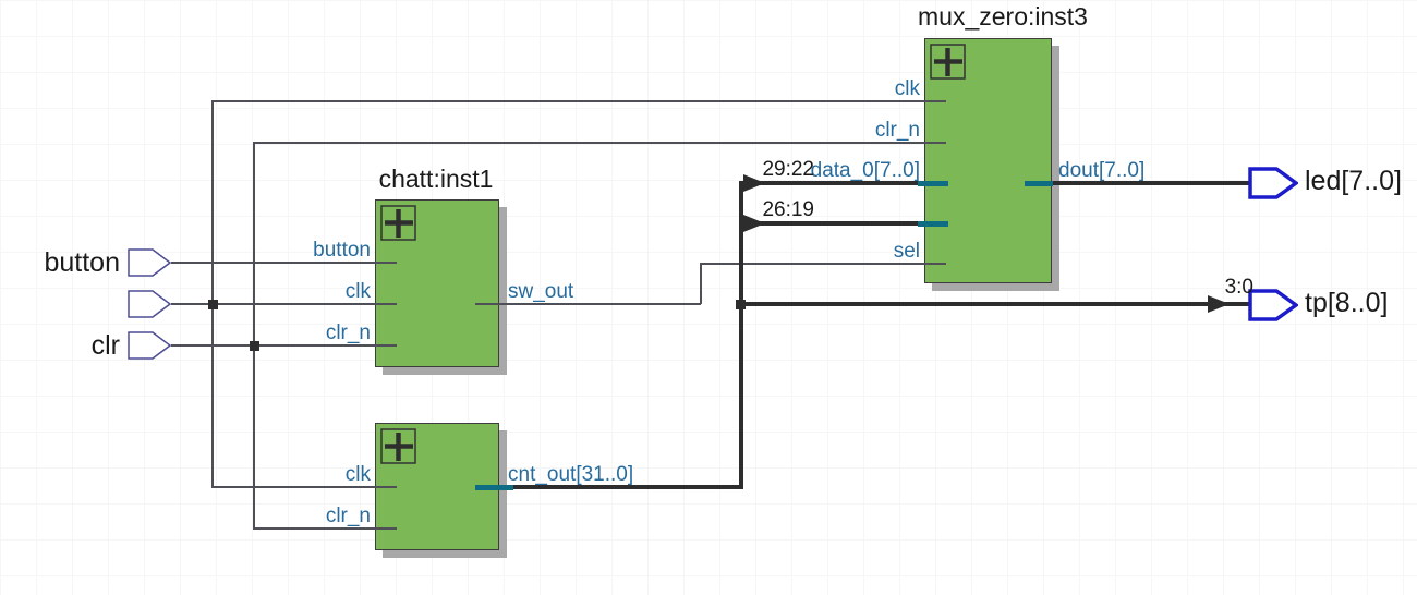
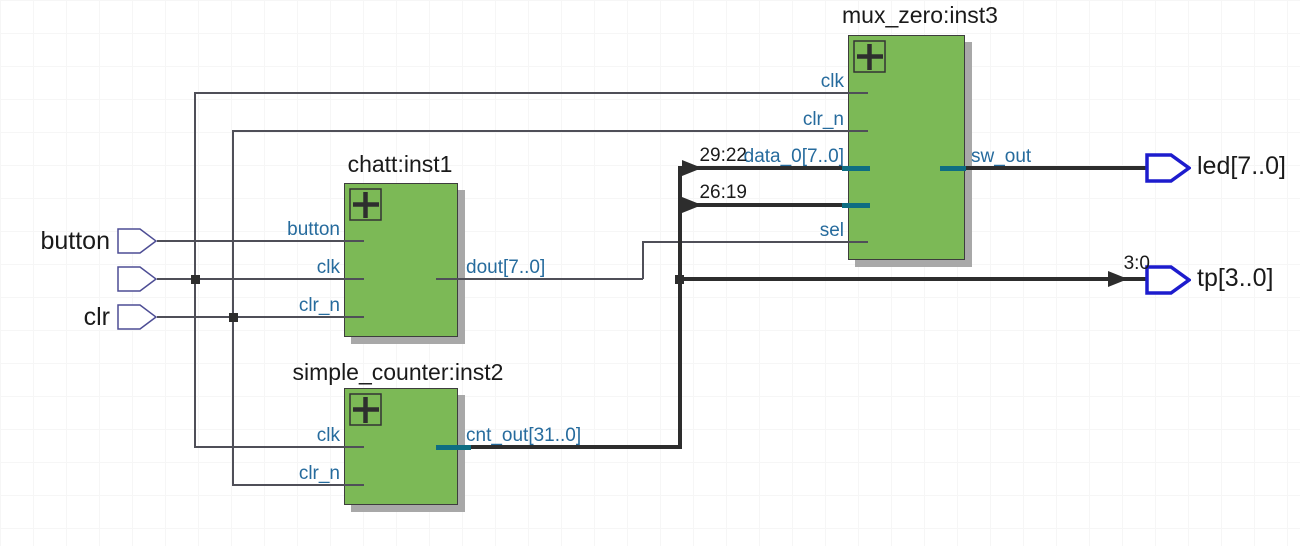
  chatt:inst1
+ simple_counter:inst2
  mux_zero:inst3
  button
  clk
  clr_n
- sw_out
+ dout[7..0]
  clk
  clr_n
  cnt_out[31..0]
  clk
  clr_n
  data_0[7..0]
  sel
- dout[7..0]
+ sw_out
  29:22
  26:19
  3:0
  button
  clr
  led[7..0]
- tp[8..0]
+ tp[3..0]
